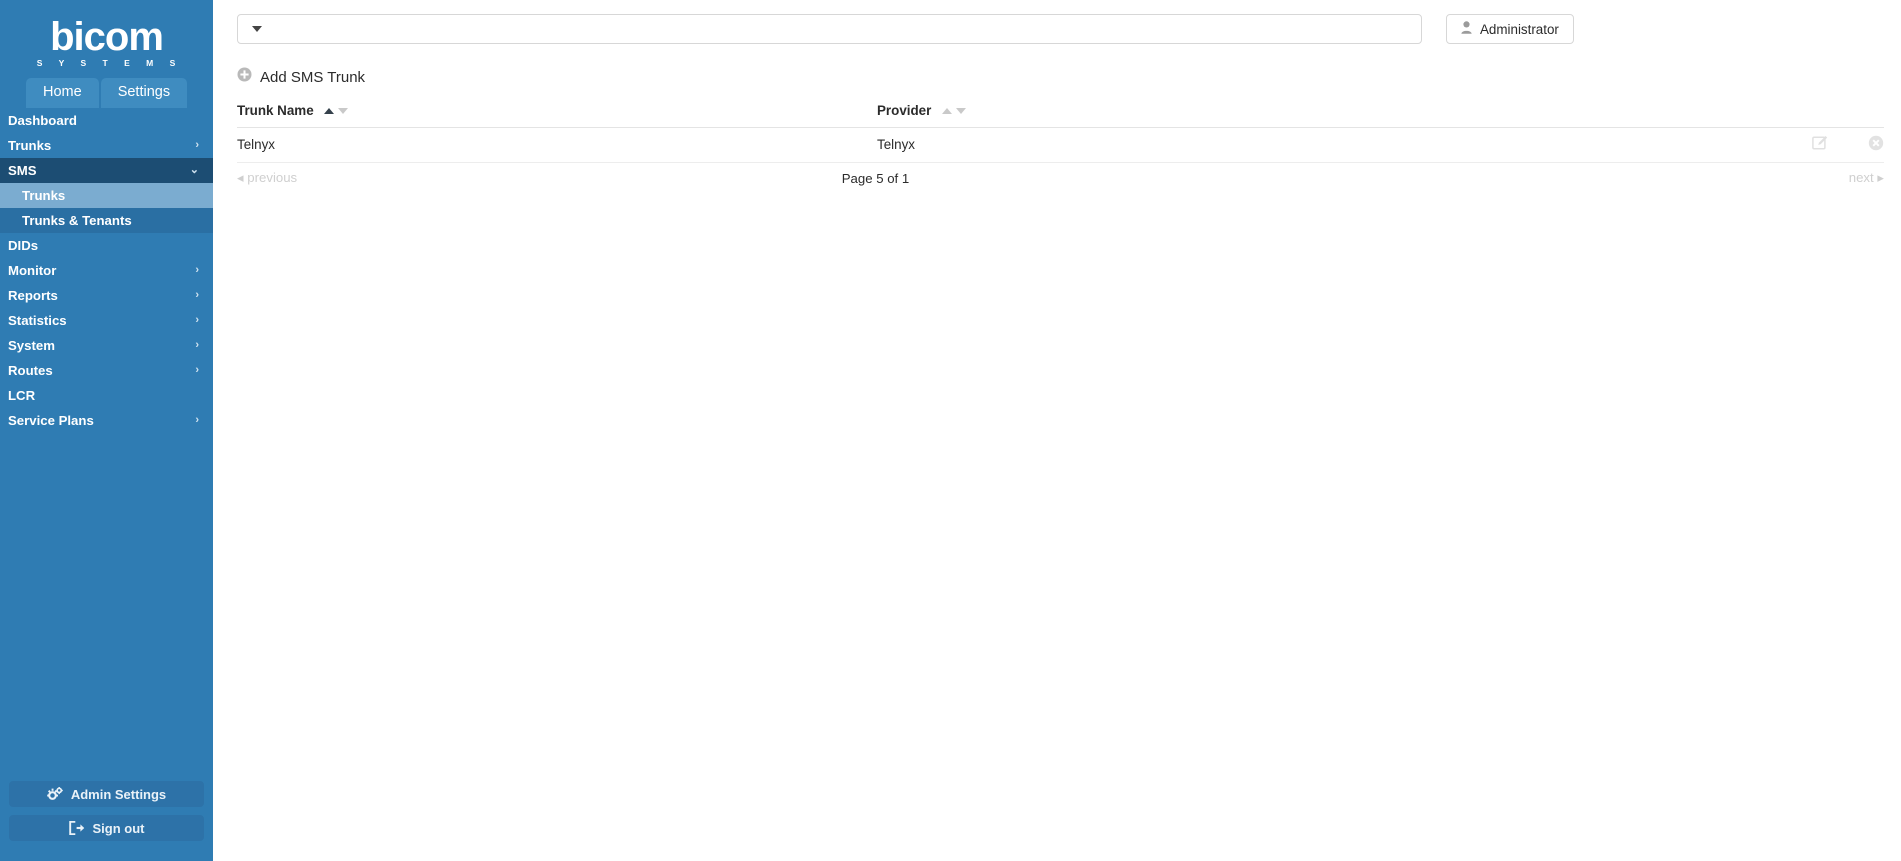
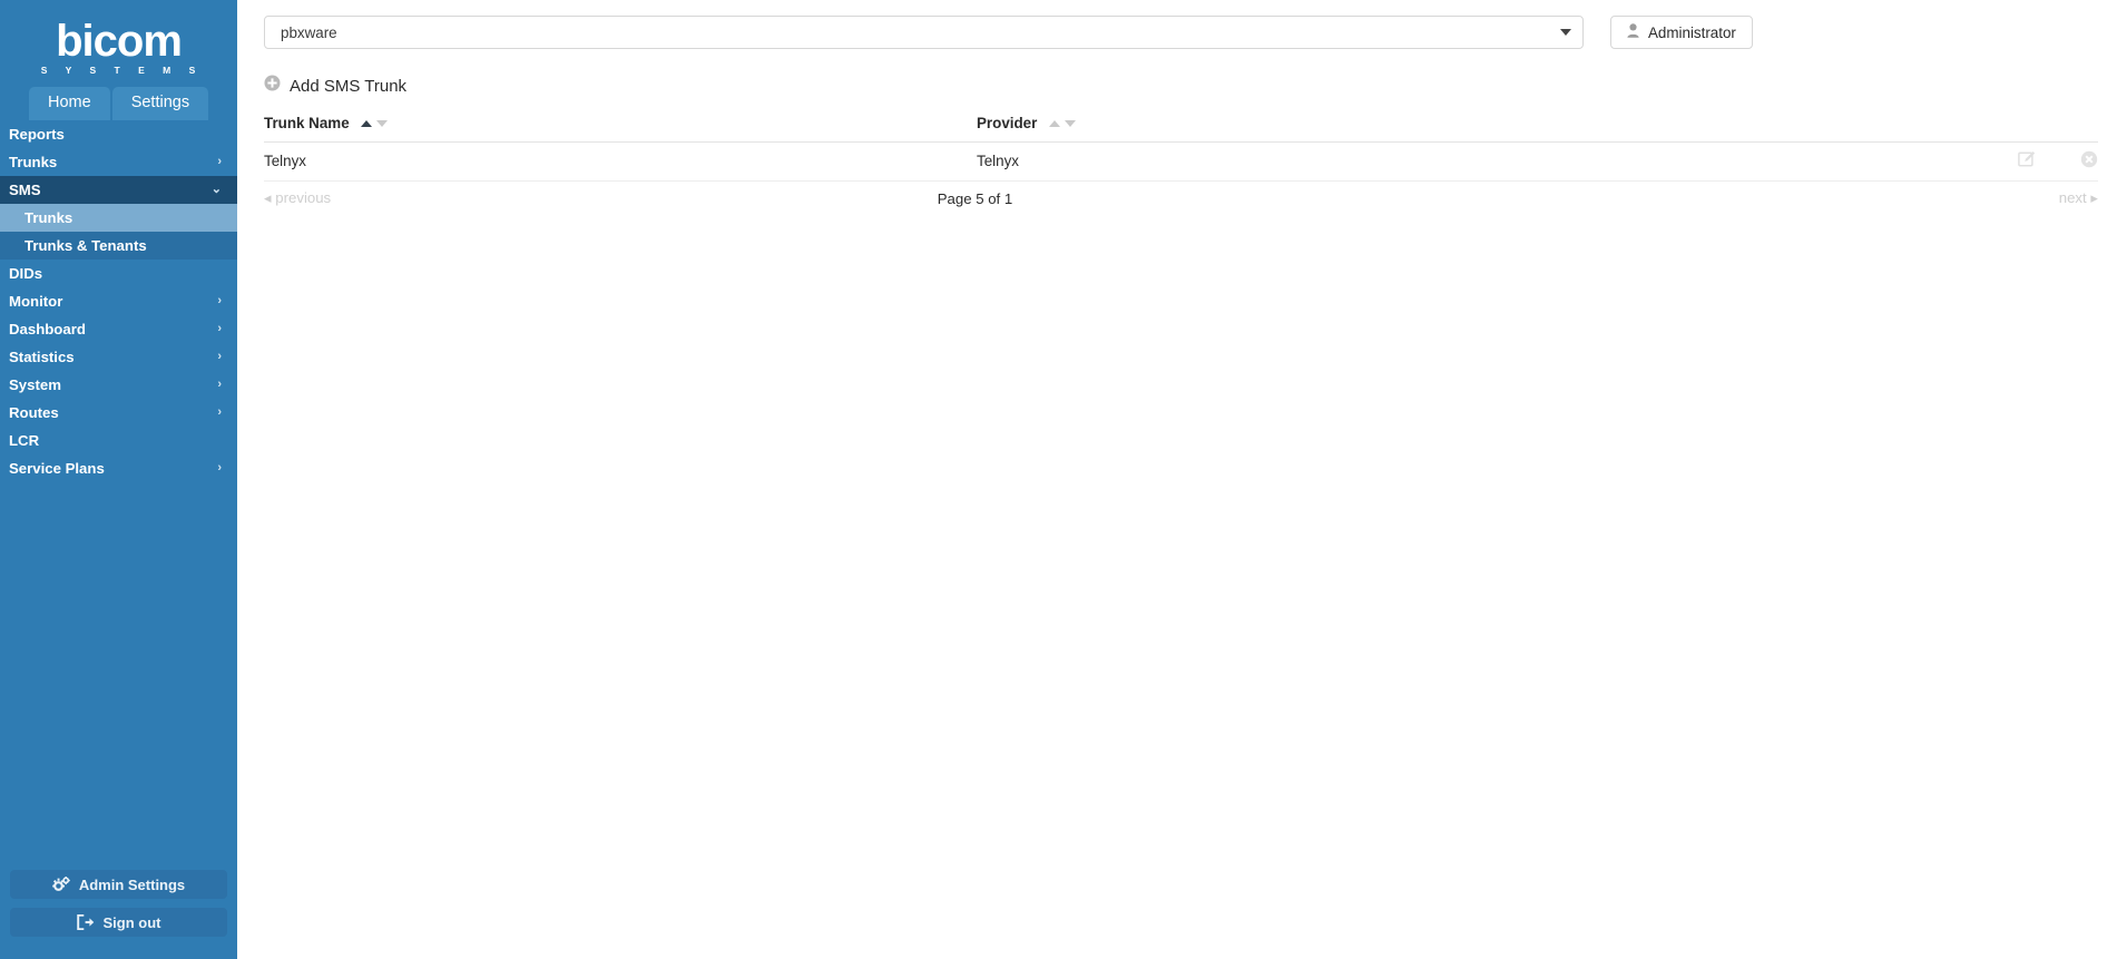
  bicom
  S Y S T E M S
  Home
  Settings
- Dashboard
+ Reports
  Trunks
  ›
  SMS
  ⌄
  Trunks
  Trunks & Tenants
  DIDs
  Monitor
  ›
- Reports
+ Dashboard
  ›
  Statistics
  ›
  System
  ›
  Routes
  ›
  LCR
  Service Plans
  ›
  Admin Settings
  Sign out
+ pbxware
  Administrator
  Add SMS Trunk
  Trunk Name	Provider
  Telnyx	Telnyx
  ◂ previous
  Page 5 of 1
  next ▸
